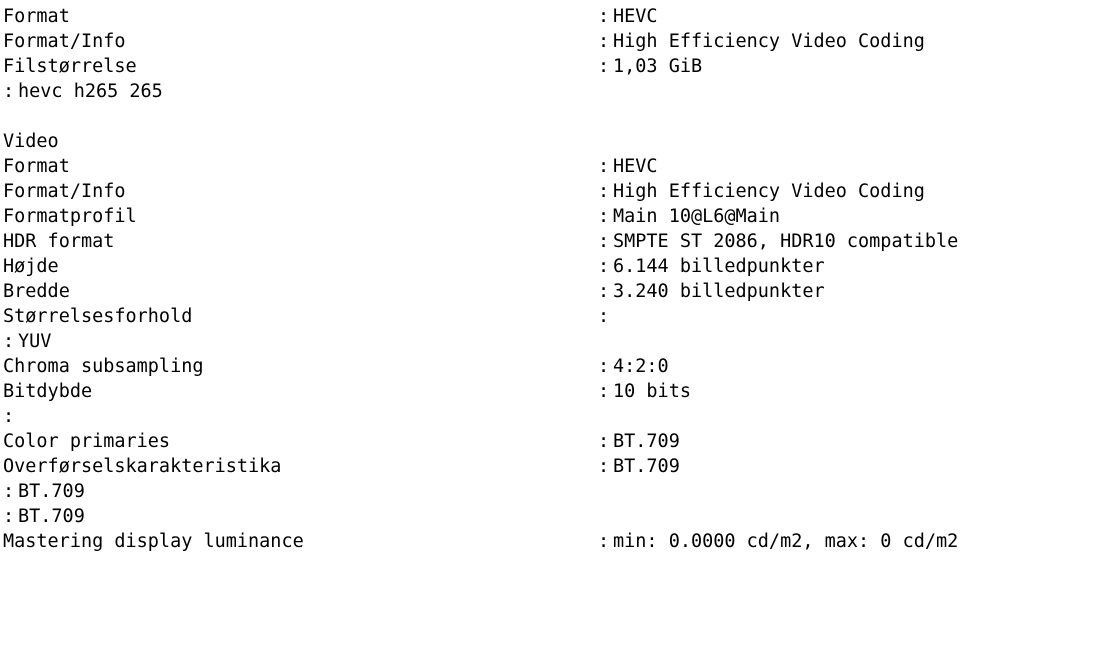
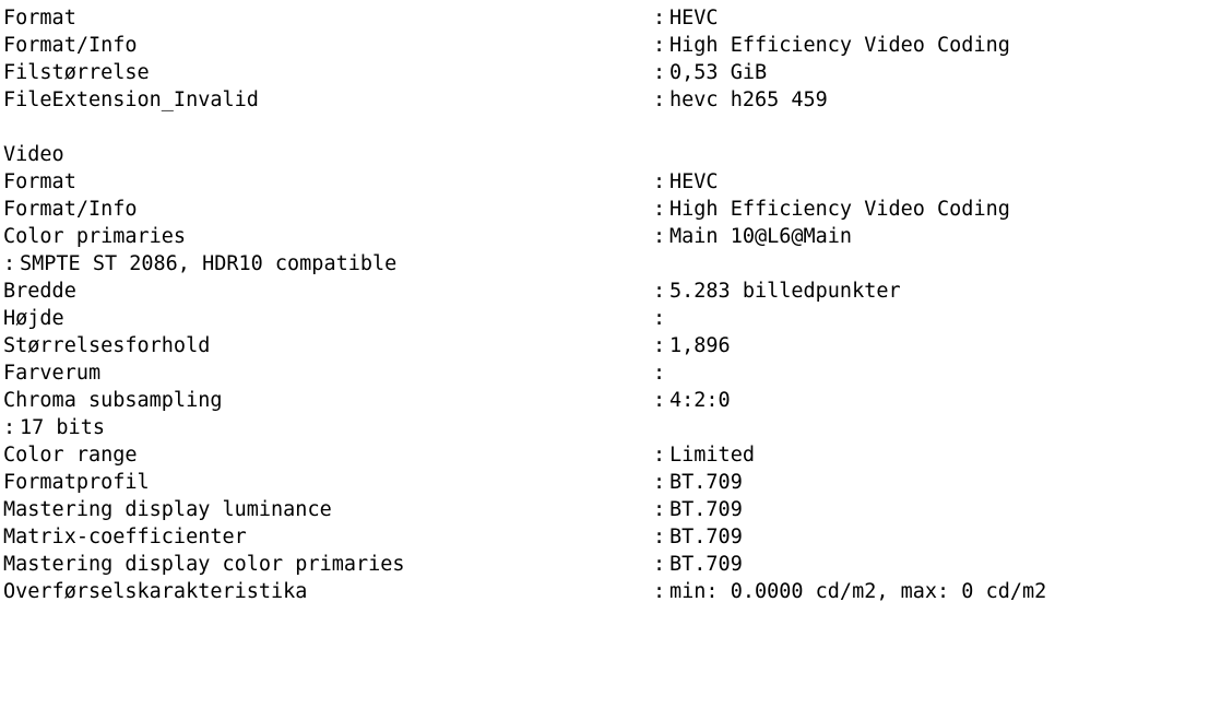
  Format
  :
  HEVC
  Format/Info
  :
  High Efficiency Video Coding
  Filstørrelse
  :
- 1,03 GiB
+ 0,53 GiB
+ FileExtension_Invalid
  :
- hevc h265 265
+ hevc h265 459
  Video
  Format
  :
  HEVC
  Format/Info
  :
  High Efficiency Video Coding
- Formatprofil
+ Color primaries
  :
  Main 10@L6@Main
- HDR format
  :
  SMPTE ST 2086, HDR10 compatible
- Højde
+ Bredde
  :
- 6.144 billedpunkter
+ 5.283 billedpunkter
- Bredde
+ Højde
  :
- 3.240 billedpunkter
  Størrelsesforhold
  :
+ 1,896
+ Farverum
  :
- YUV
  Chroma subsampling
  :
  4:2:0
- Bitdybde
  :
- 10 bits
+ 17 bits
+ Color range
  :
+ Limited
- Color primaries
+ Formatprofil
  :
  BT.709
- Overførselskarakteristika
+ Mastering display luminance
  :
  BT.709
+ Matrix-coefficienter
  :
  BT.709
+ Mastering display color primaries
  :
  BT.709
- Mastering display luminance
+ Overførselskarakteristika
  :
  min: 0.0000 cd/m2, max: 0 cd/m2
